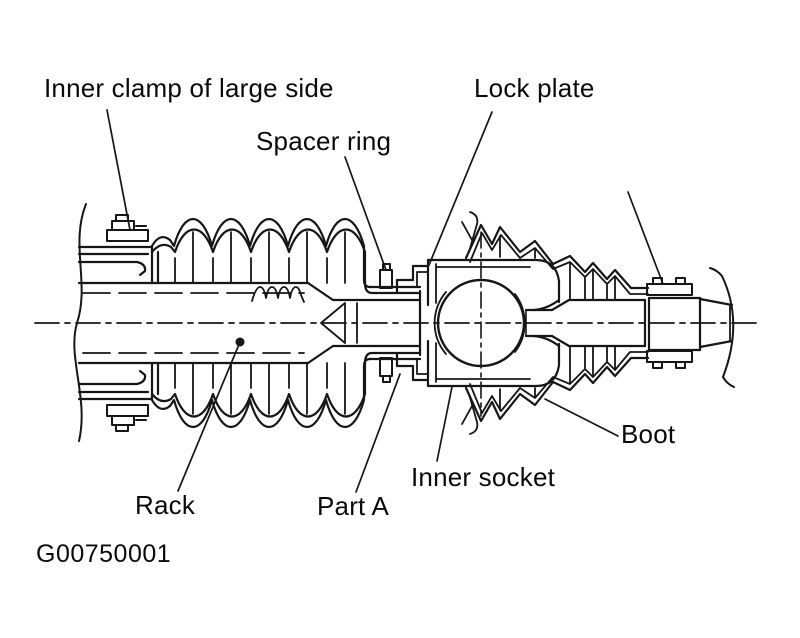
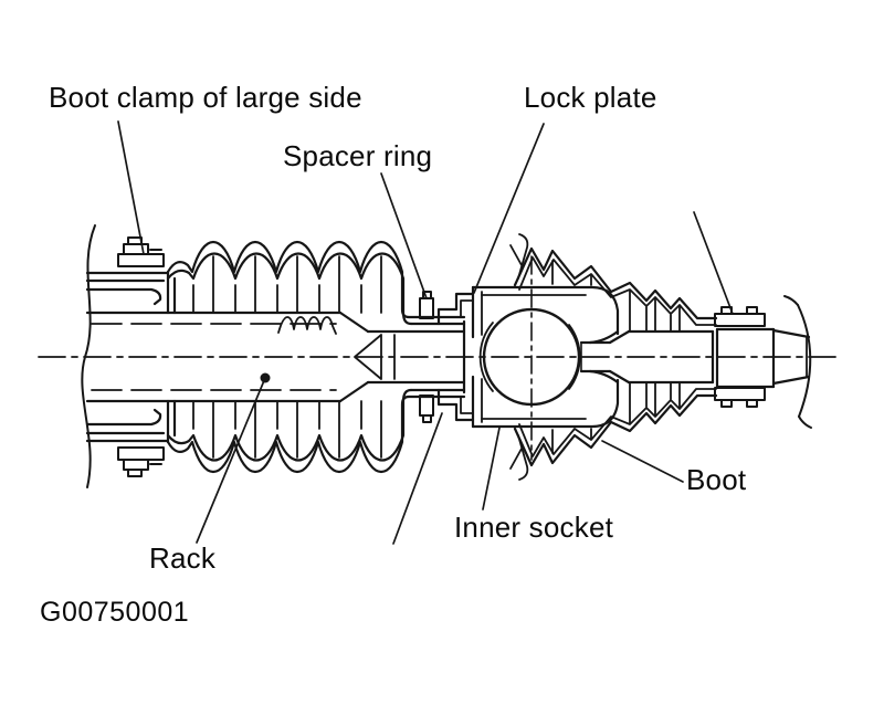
- Inner clamp of large side
+ Boot clamp of large side
  Spacer ring
  Lock plate
  Boot
  Inner socket
- Part A
  Rack
  G00750001
